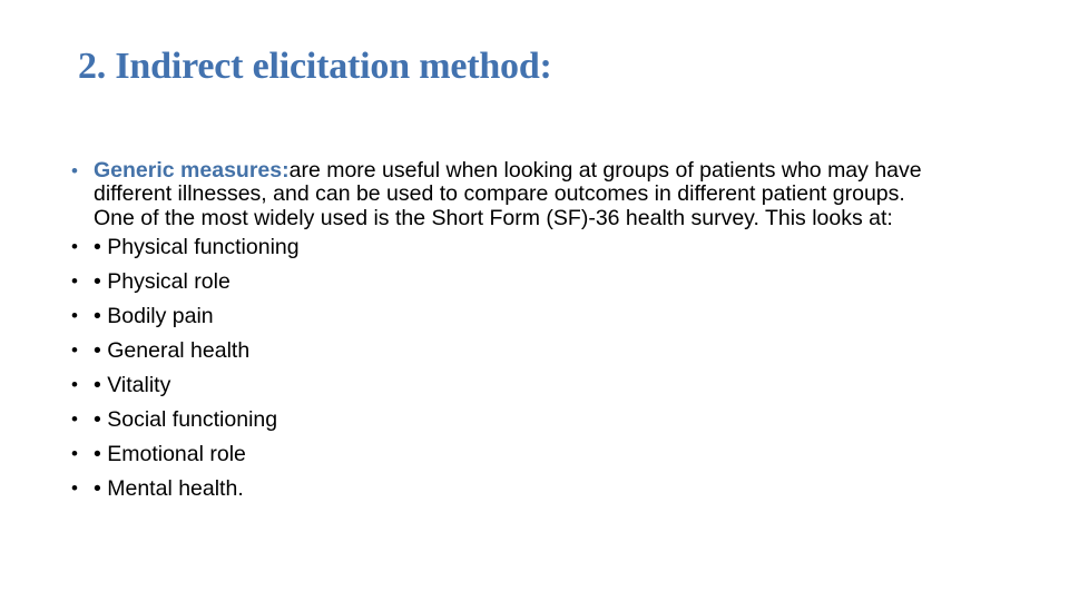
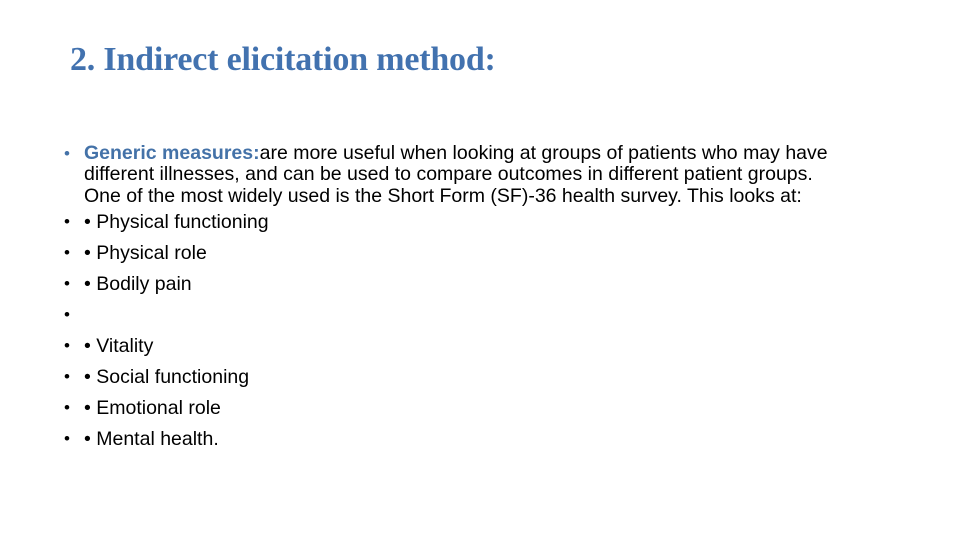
  2. Indirect elicitation method:
  •
  Generic measures:are more useful when looking at groups of patients who may have different illnesses, and can be used to compare outcomes in different patient groups. One of the most widely used is the Short Form (SF)-36 health survey. This looks at:
  •
  • Physical functioning
  •
  • Physical role
  •
  • Bodily pain
  •
- • General health
  •
  • Vitality
  •
  • Social functioning
  •
  • Emotional role
  •
  • Mental health.
